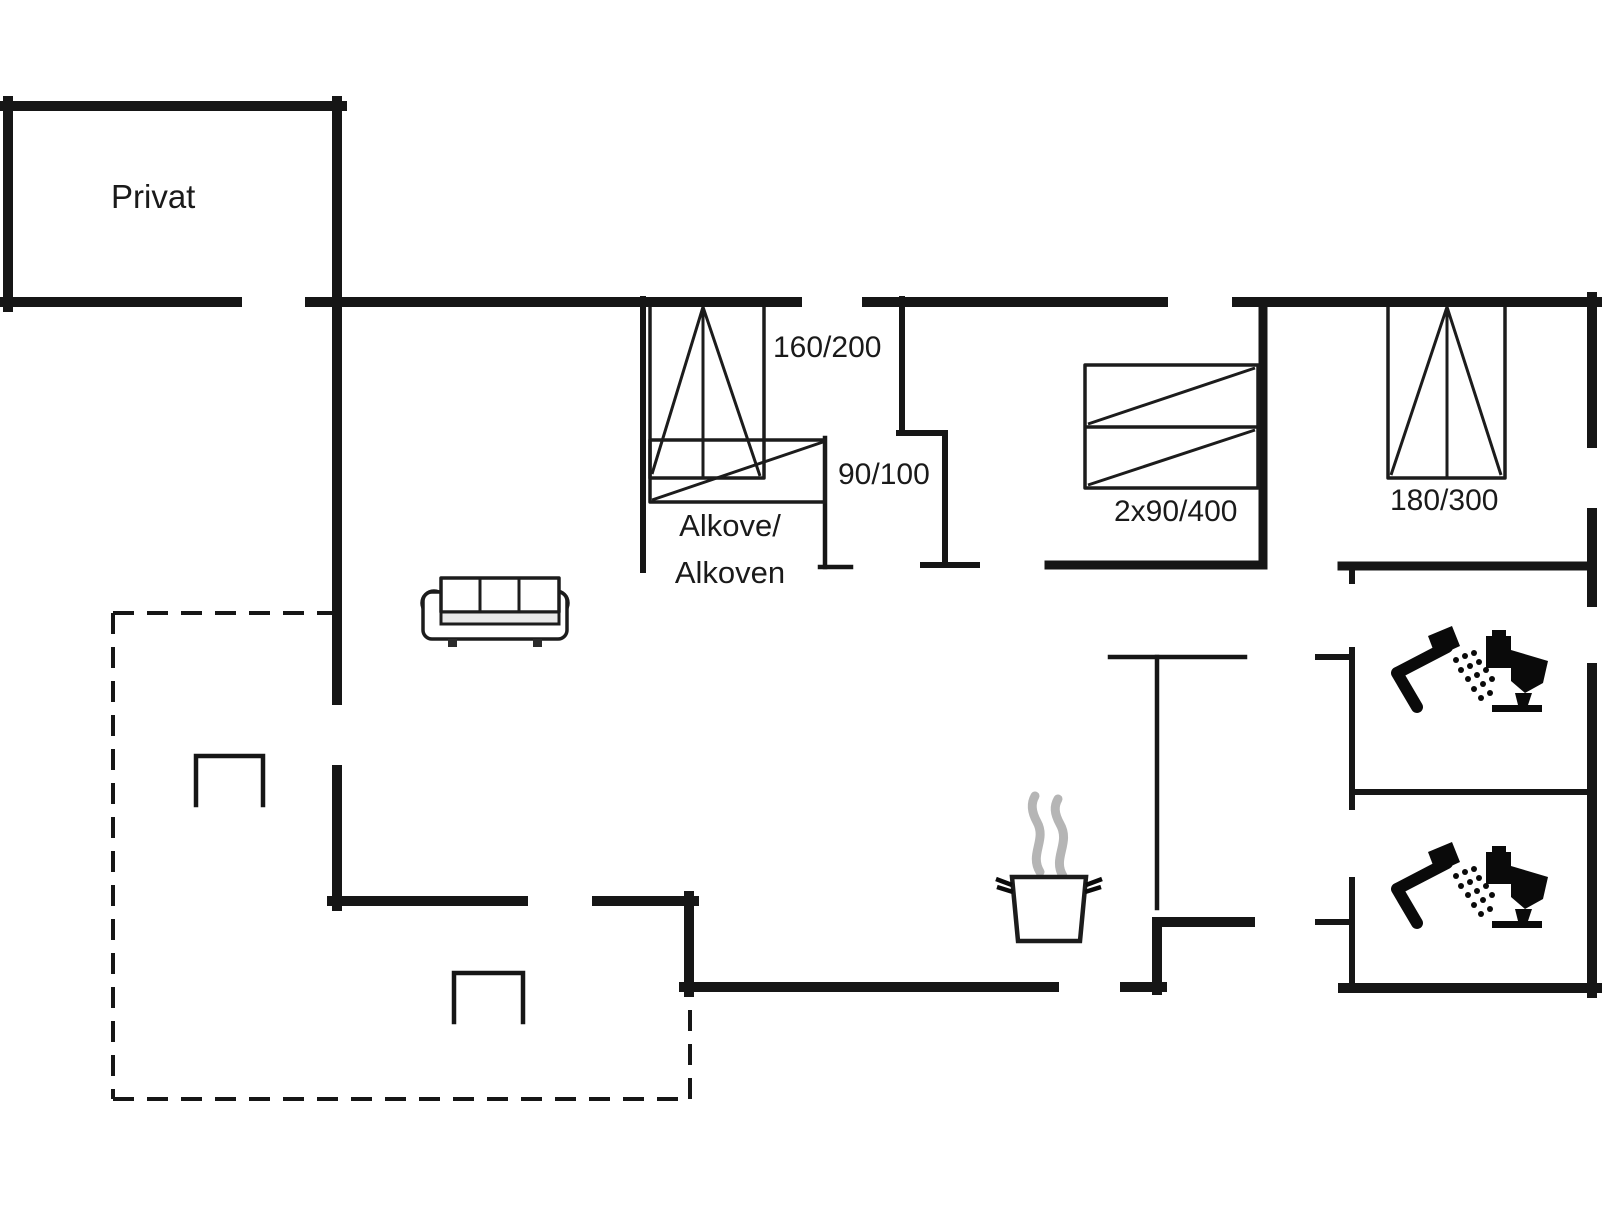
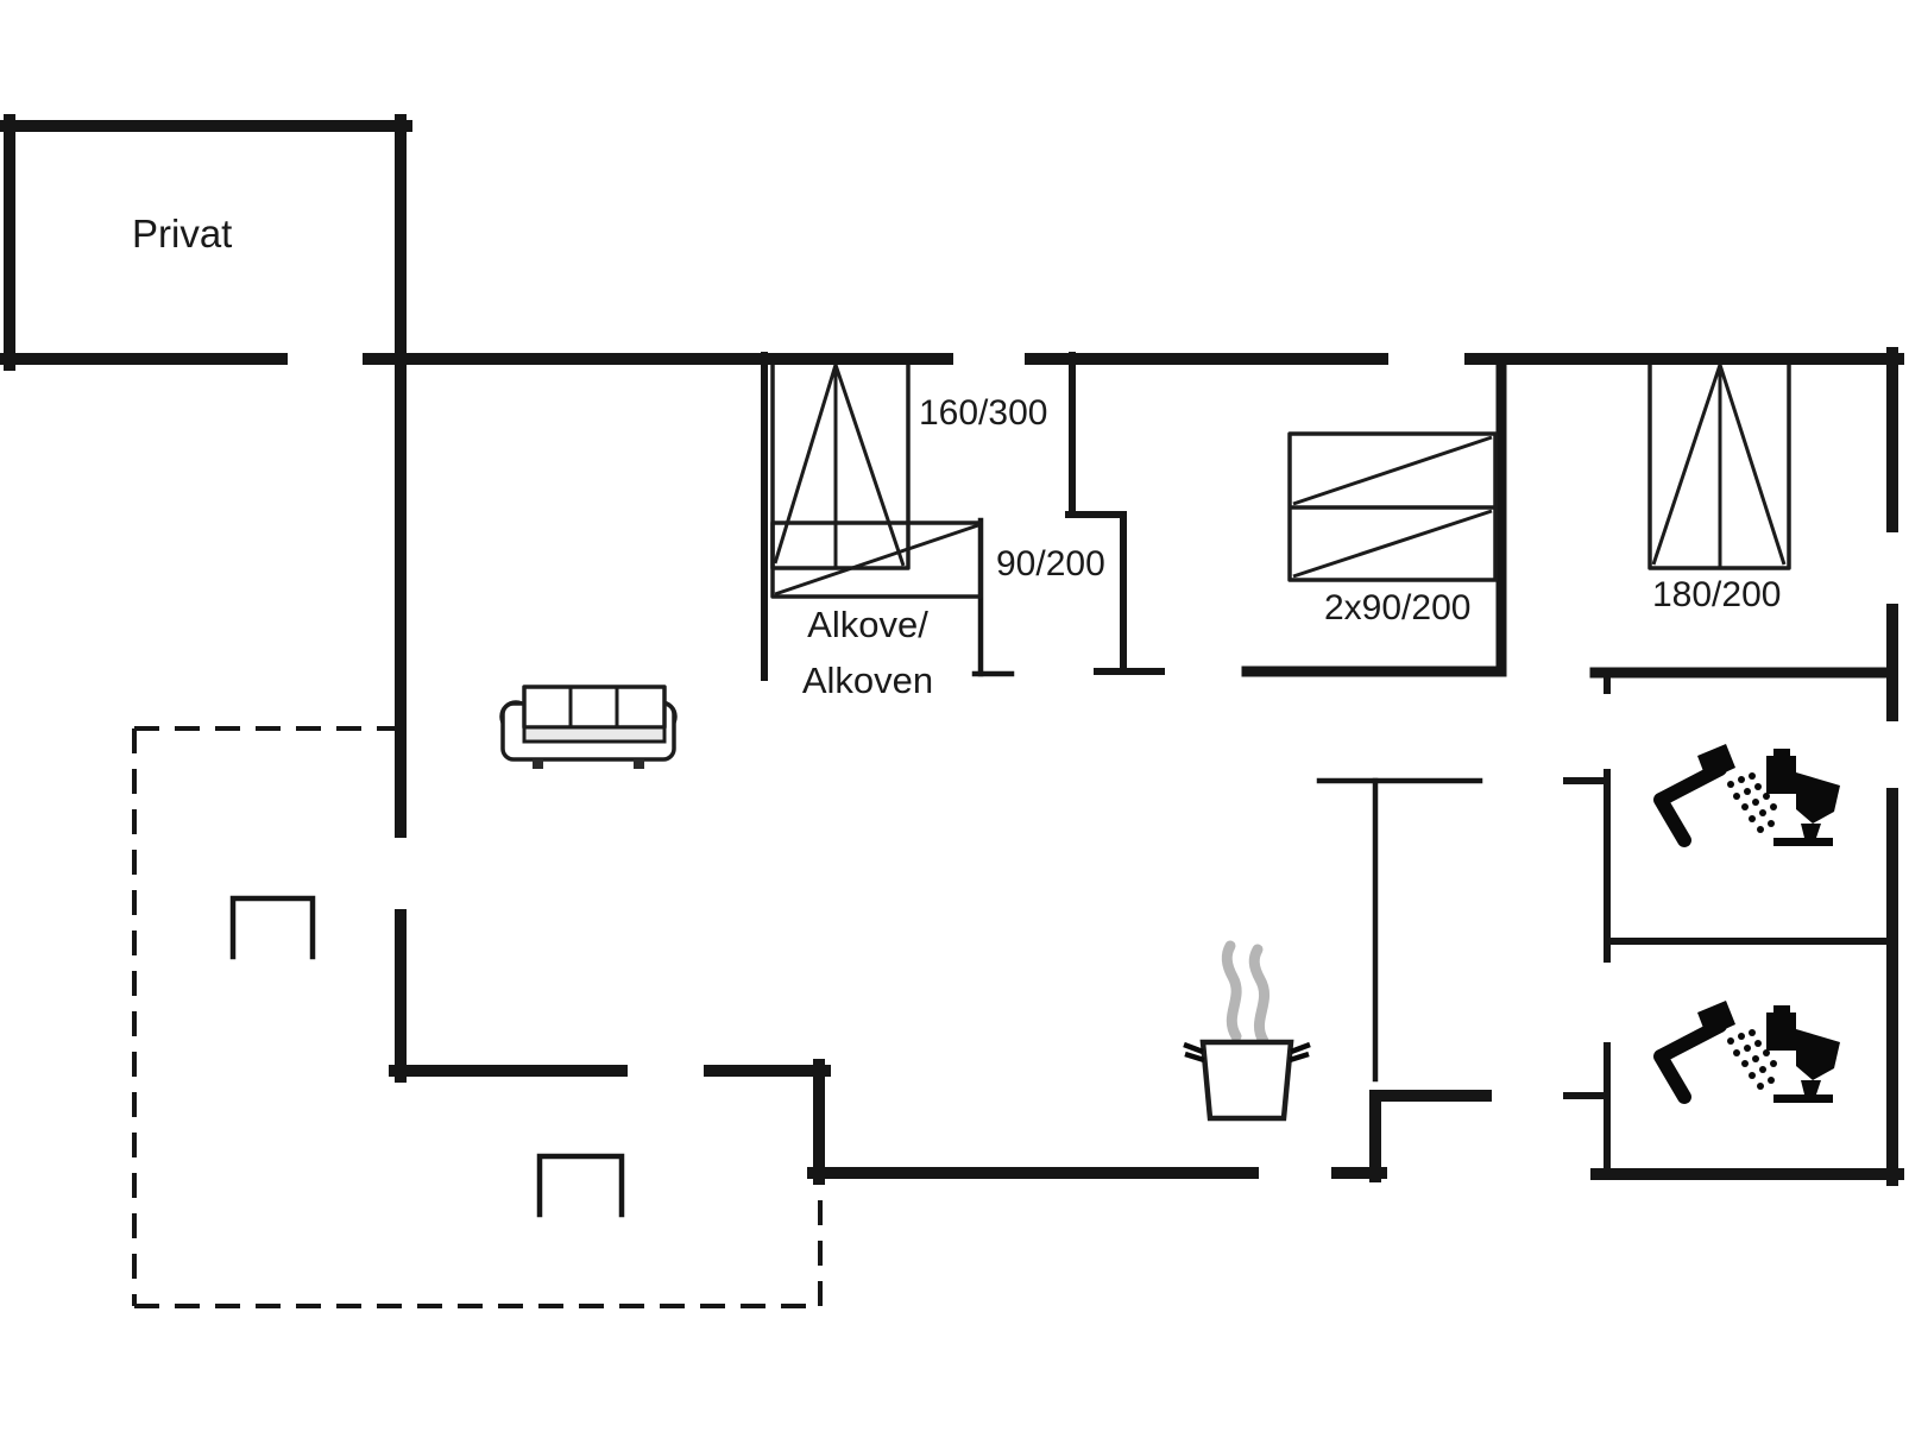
  Privat
- 160/200
+ 160/300
- 90/100
+ 90/200
  Alkove/
  Alkoven
- 2x90/400
+ 2x90/200
- 180/300
+ 180/200
